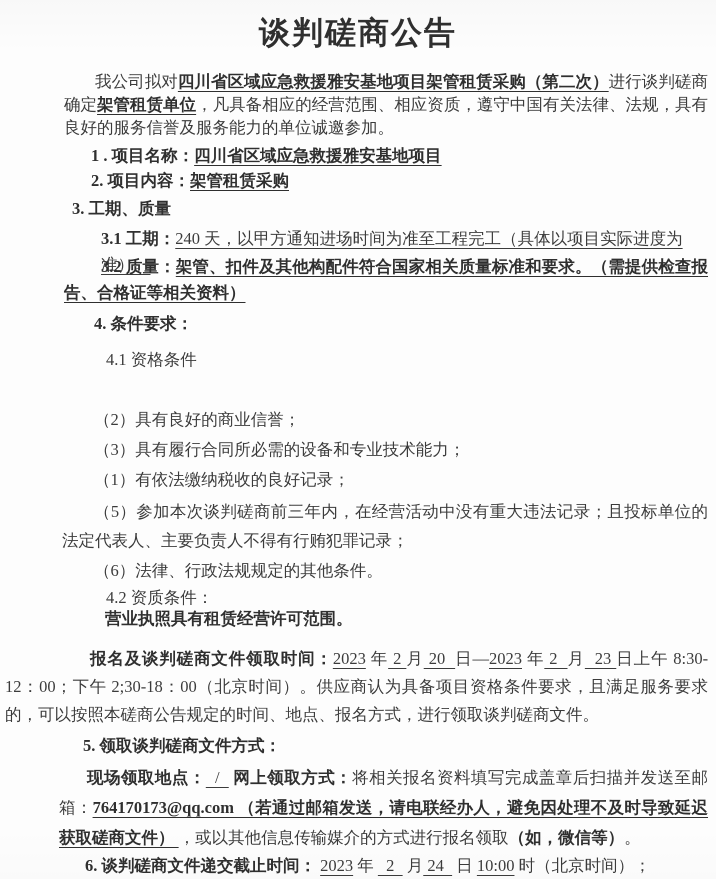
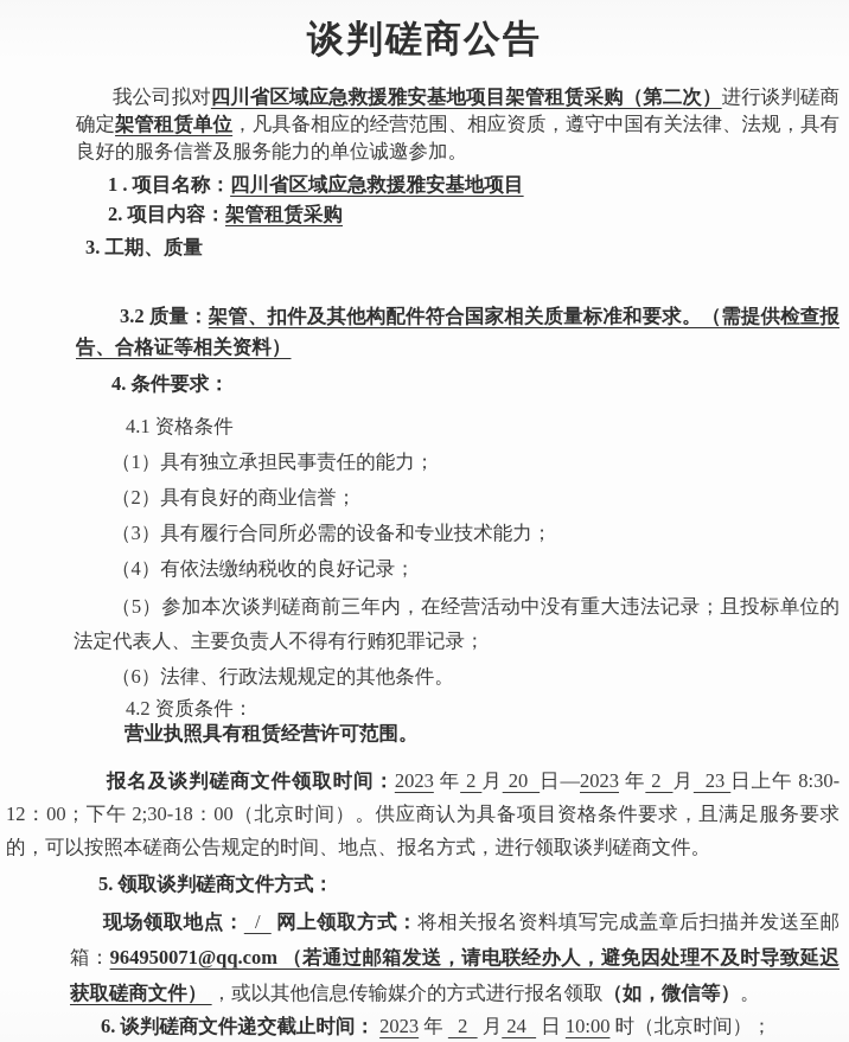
  谈判磋商公告
  我公司拟对四川省区域应急救援雅安基地项目架管租赁采购（第二次）进行谈判磋商确定架管租赁单位，凡具备相应的经营范围、相应资质，遵守中国有关法律、法规，具有良好的服务信誉及服务能力的单位诚邀参加。
  1 . 项目名称：四川省区域应急救援雅安基地项目
  2. 项目内容：架管租赁采购
  3. 工期、质量
- 3.1 工期：240 天，以甲方通知进场时间为准至工程完工（具体以项目实际进度为准）。
  3.2 质量：架管、扣件及其他构配件符合国家相关质量标准和要求。（需提供检查报告、合格证等相关资料）
  4. 条件要求：
  4.1 资格条件
+ （1）具有独立承担民事责任的能力；
  （2）具有良好的商业信誉；
  （3）具有履行合同所必需的设备和专业技术能力；
- （1）有依法缴纳税收的良好记录；
+ （4）有依法缴纳税收的良好记录；
  （5）参加本次谈判磋商前三年内，在经营活动中没有重大违法记录；且投标单位的法定代表人、主要负责人不得有行贿犯罪记录；
  （6）法律、行政法规规定的其他条件。
  4.2 资质条件：
  营业执照具有租赁经营许可范围。
  报名及谈判磋商文件领取时间：2023 年 2 月 20 日—2023 年 2 月 23 日上午 8:30-12：00；下午 2;30-18：00（北京时间）。供应商认为具备项目资格条件要求，且满足服务要求的，可以按照本磋商公告规定的时间、地点、报名方式，进行领取谈判磋商文件。
  5. 领取谈判磋商文件方式：
- 现场领取地点： / 网上领取方式：将相关报名资料填写完成盖章后扫描并发送至邮箱：764170173@qq.com （若通过邮箱发送，请电联经办人，避免因处理不及时导致延迟获取磋商文件） ，或以其他信息传输媒介的方式进行报名领取（如，微信等）。
+ 现场领取地点： / 网上领取方式：将相关报名资料填写完成盖章后扫描并发送至邮箱：964950071@qq.com （若通过邮箱发送，请电联经办人，避免因处理不及时导致延迟获取磋商文件） ，或以其他信息传输媒介的方式进行报名领取（如，微信等）。
  6. 谈判磋商文件递交截止时间： 2023 年 2 月 24 日 10:00 时（北京时间）；
